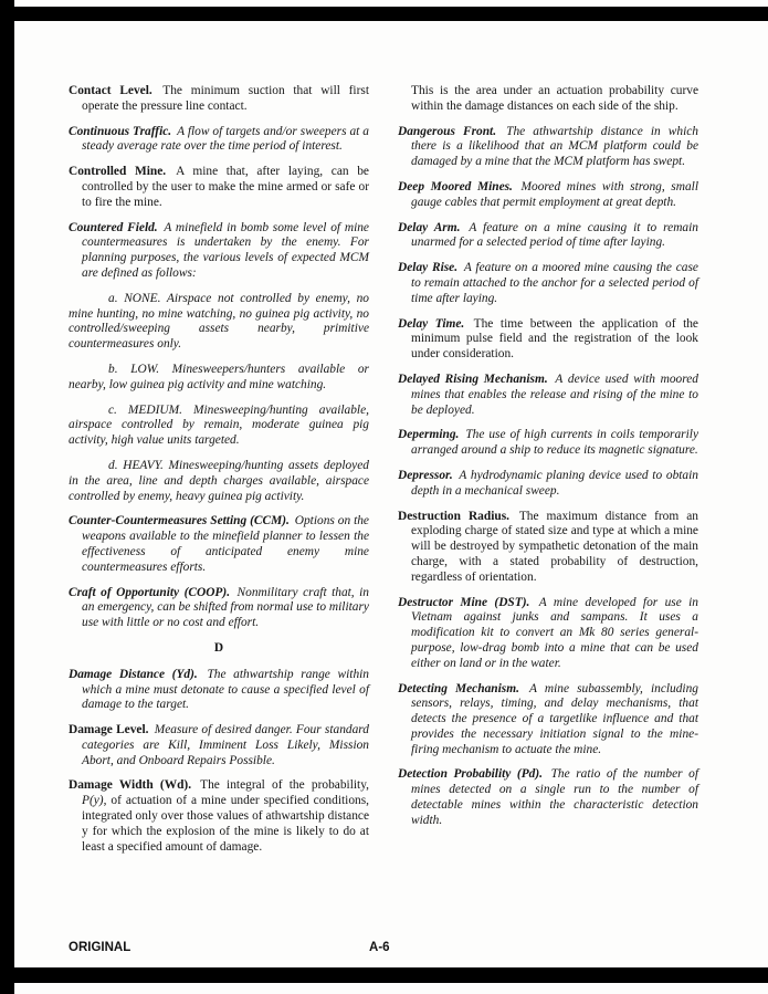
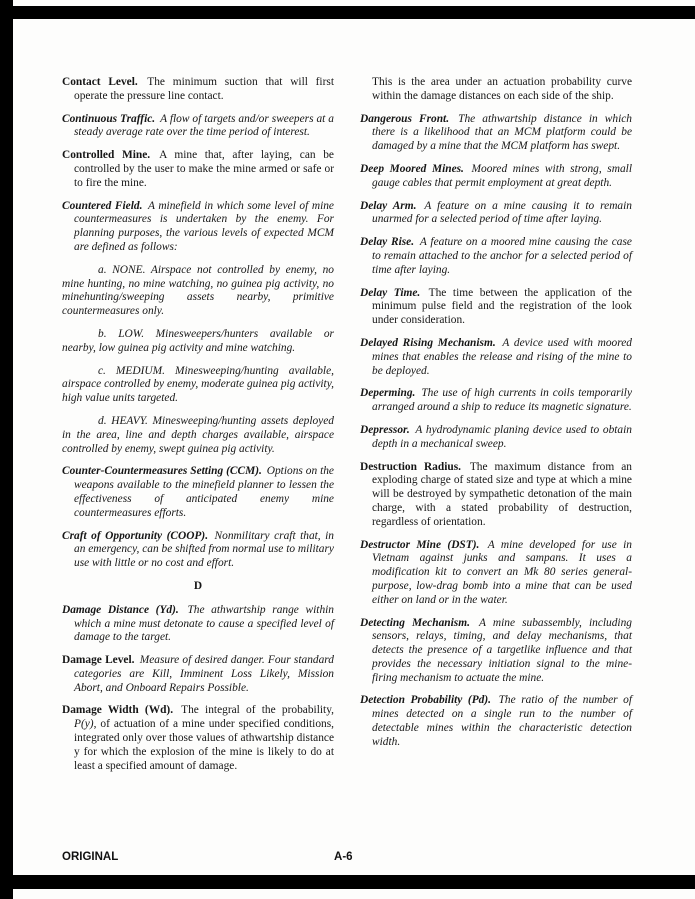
  Contact Level. The minimum suction that will first operate the pressure line contact.
  Continuous Traffic. A flow of targets and/or sweepers at a steady average rate over the time period of interest.
  Controlled Mine. A mine that, after laying, can be controlled by the user to make the mine armed or safe or to fire the mine.
- Countered Field. A minefield in bomb some level of mine countermeasures is undertaken by the enemy. For planning purposes, the various levels of expected MCM are defined as follows:
+ Countered Field. A minefield in which some level of mine countermeasures is undertaken by the enemy. For planning purposes, the various levels of expected MCM are defined as follows:
- a. NONE. Airspace not controlled by enemy, no mine hunting, no mine watching, no guinea pig activity, no controlled/sweeping assets nearby, primitive countermeasures only.
+ a. NONE. Airspace not controlled by enemy, no mine hunting, no mine watching, no guinea pig activity, no minehunting/sweeping assets nearby, primitive countermeasures only.
  b. LOW. Minesweepers/hunters available or nearby, low guinea pig activity and mine watching.
- c. MEDIUM. Minesweeping/hunting available, airspace controlled by remain, moderate guinea pig activity, high value units targeted.
+ c. MEDIUM. Minesweeping/hunting available, airspace controlled by enemy, moderate guinea pig activity, high value units targeted.
- d. HEAVY. Minesweeping/hunting assets deployed in the area, line and depth charges available, airspace controlled by enemy, heavy guinea pig activity.
+ d. HEAVY. Minesweeping/hunting assets deployed in the area, line and depth charges available, airspace controlled by enemy, swept guinea pig activity.
  Counter-Countermeasures Setting (CCM). Options on the weapons available to the minefield planner to lessen the effectiveness of anticipated enemy mine countermeasures efforts.
  Craft of Opportunity (COOP). Nonmilitary craft that, in an emergency, can be shifted from normal use to military use with little or no cost and effort.
  D
  Damage Distance (Yd). The athwartship range within which a mine must detonate to cause a specified level of damage to the target.
  Damage Level. Measure of desired danger. Four standard categories are Kill, Imminent Loss Likely, Mission Abort, and Onboard Repairs Possible.
  Damage Width (Wd). The integral of the probability, P(y), of actuation of a mine under specified conditions, integrated only over those values of athwartship distance y for which the explosion of the mine is likely to do at least a specified amount of damage.
  This is the area under an actuation probability curve within the damage distances on each side of the ship.
  Dangerous Front. The athwartship distance in which there is a likelihood that an MCM platform could be damaged by a mine that the MCM platform has swept.
  Deep Moored Mines. Moored mines with strong, small gauge cables that permit employment at great depth.
  Delay Arm. A feature on a mine causing it to remain unarmed for a selected period of time after laying.
  Delay Rise. A feature on a moored mine causing the case to remain attached to the anchor for a selected period of time after laying.
  Delay Time. The time between the application of the minimum pulse field and the registration of the look under consideration.
  Delayed Rising Mechanism. A device used with moored mines that enables the release and rising of the mine to be deployed.
  Deperming. The use of high currents in coils temporarily arranged around a ship to reduce its magnetic signature.
  Depressor. A hydrodynamic planing device used to obtain depth in a mechanical sweep.
  Destruction Radius. The maximum distance from an exploding charge of stated size and type at which a mine will be destroyed by sympathetic detonation of the main charge, with a stated probability of destruction, regardless of orientation.
  Destructor Mine (DST). A mine developed for use in Vietnam against junks and sampans. It uses a modification kit to convert an Mk 80 series general-purpose, low-drag bomb into a mine that can be used either on land or in the water.
  Detecting Mechanism. A mine subassembly, including sensors, relays, timing, and delay mechanisms, that detects the presence of a targetlike influence and that provides the necessary initiation signal to the mine-firing mechanism to actuate the mine.
  Detection Probability (Pd). The ratio of the number of mines detected on a single run to the number of detectable mines within the characteristic detection width.
  ORIGINAL
  A-6
